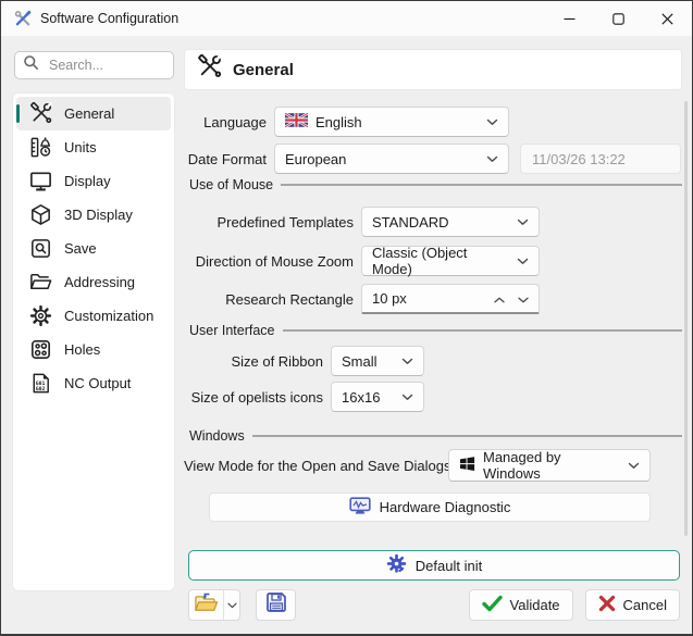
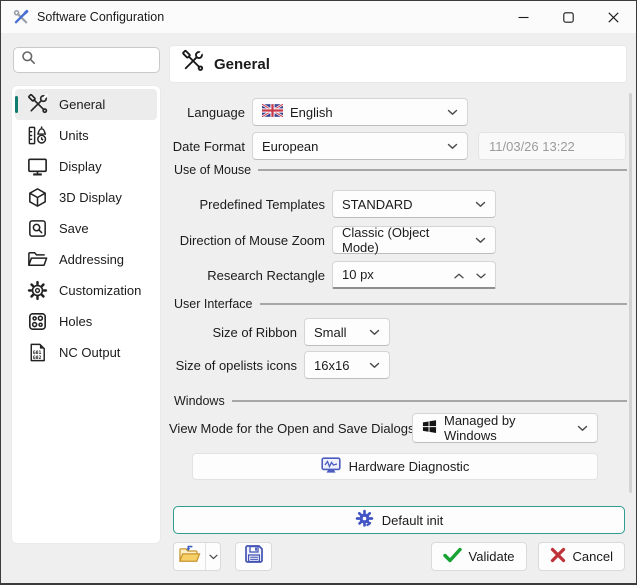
  Software Configuration
- Search...
  General
  Units
  Display
  3D Display
  Save
  Addressing
  Customization
  Holes
  NC Output
  General
  Language
  English
  Date Format
  European
  11/03/26 13:22
  Use of Mouse
  Predefined Templates
  STANDARD
  Direction of Mouse Zoom
  Classic (Object Mode)
  Research Rectangle
  10 px
  User Interface
  Size of Ribbon
  Small
  Size of opelists icons
  16x16
  Windows
  View Mode for the Open and Save Dialog
  Managed by Windows
  Hardware Diagnostic
  Default init
  Validate
  Cancel
